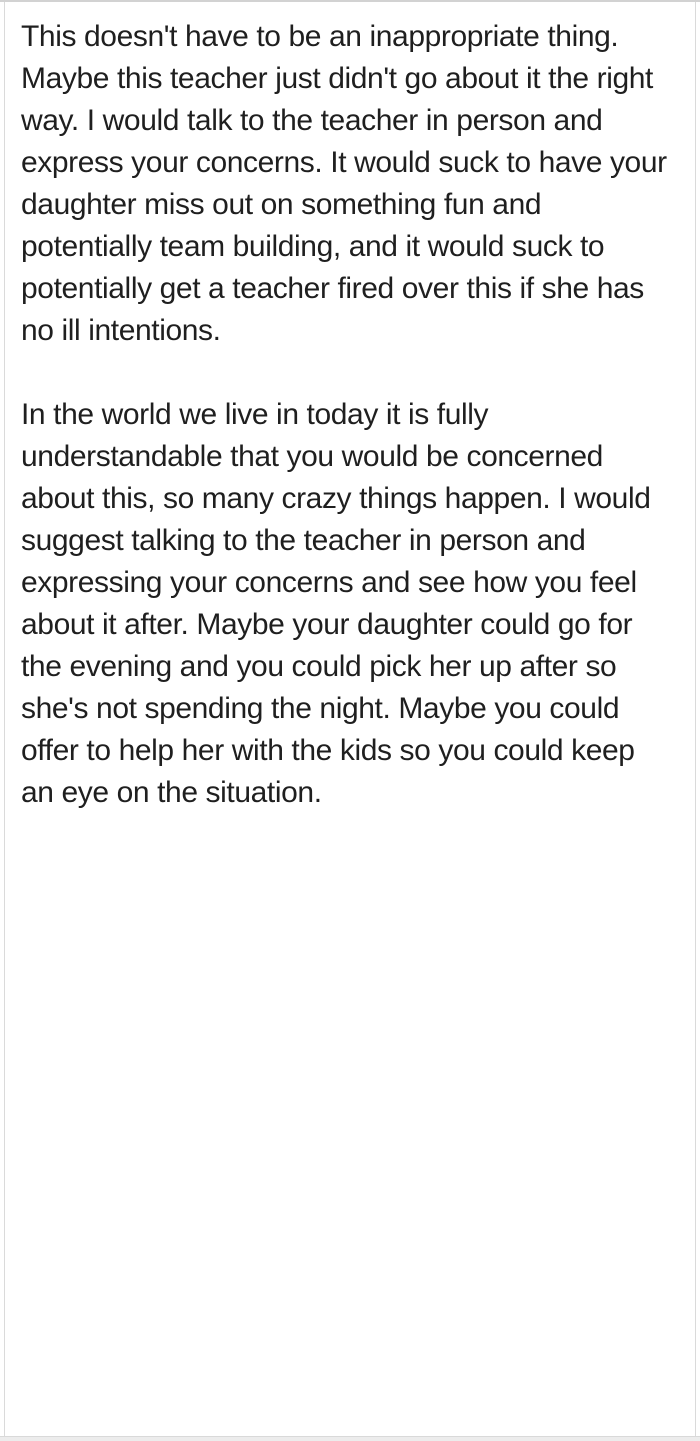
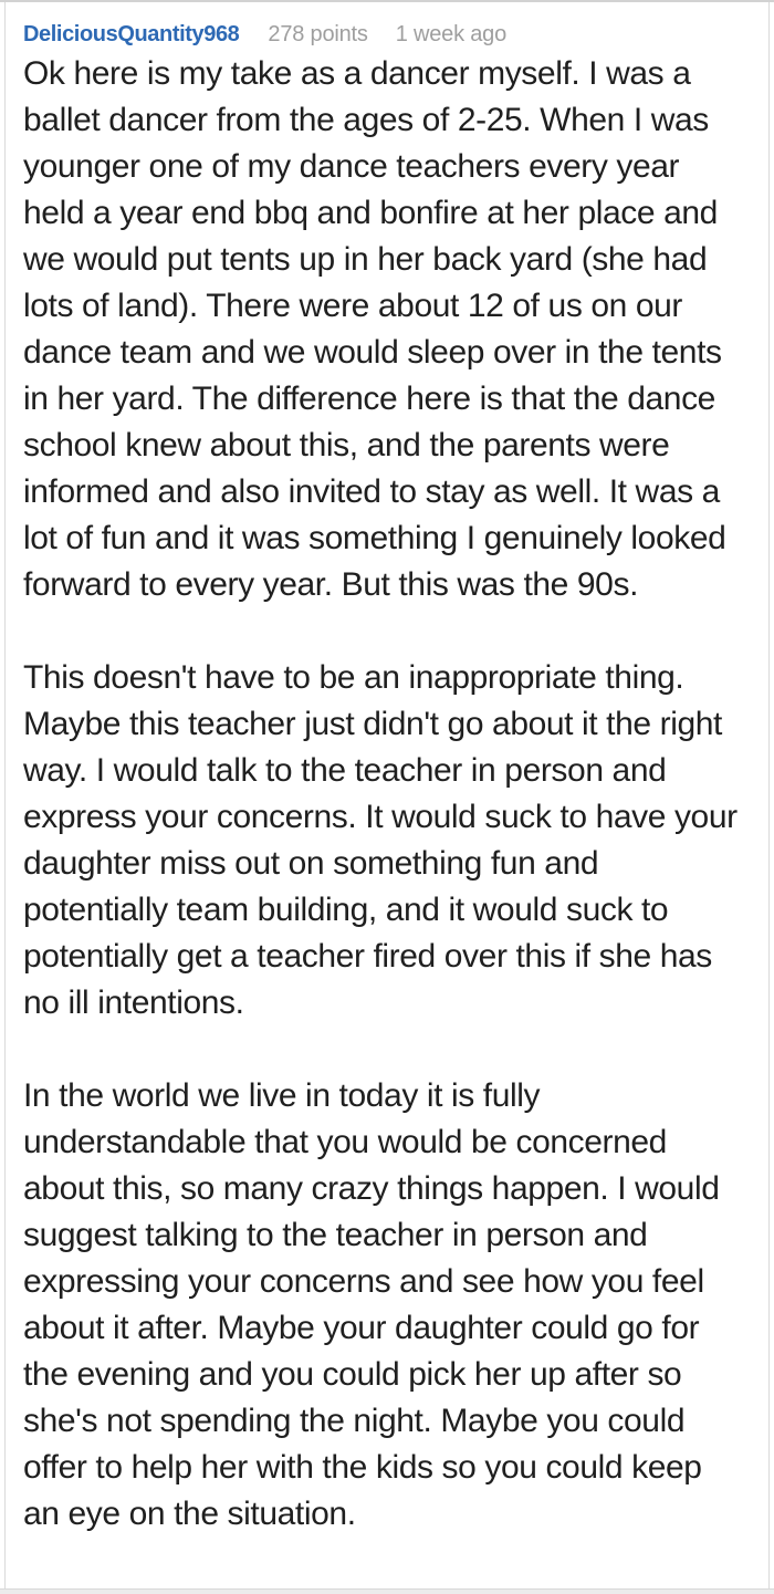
+ DeliciousQuantity968
+ 278 points
+ 1 week ago
+ Ok here is my take as a dancer myself. I was a ballet dancer from the ages of 2-25. When I was younger one of my dance teachers every year held a year end bbq and bonfire at her place and we would put tents up in her back yard (she had lots of land). There were about 12 of us on our dance team and we would sleep over in the tents in her yard. The difference here is that the dance school knew about this, and the parents were informed and also invited to stay as well. It was a lot of fun and it was something I genuinely looked forward to every year. But this was the 90s.
  This doesn't have to be an inappropriate thing. Maybe this teacher just didn't go about it the right way. I would talk to the teacher in person and express your concerns. It would suck to have your daughter miss out on something fun and potentially team building, and it would suck to potentially get a teacher fired over this if she has no ill intentions.
  In the world we live in today it is fully understandable that you would be concerned about this, so many crazy things happen. I would suggest talking to the teacher in person and expressing your concerns and see how you feel about it after. Maybe your daughter could go for the evening and you could pick her up after so she's not spending the night. Maybe you could offer to help her with the kids so you could keep an eye on the situation.
